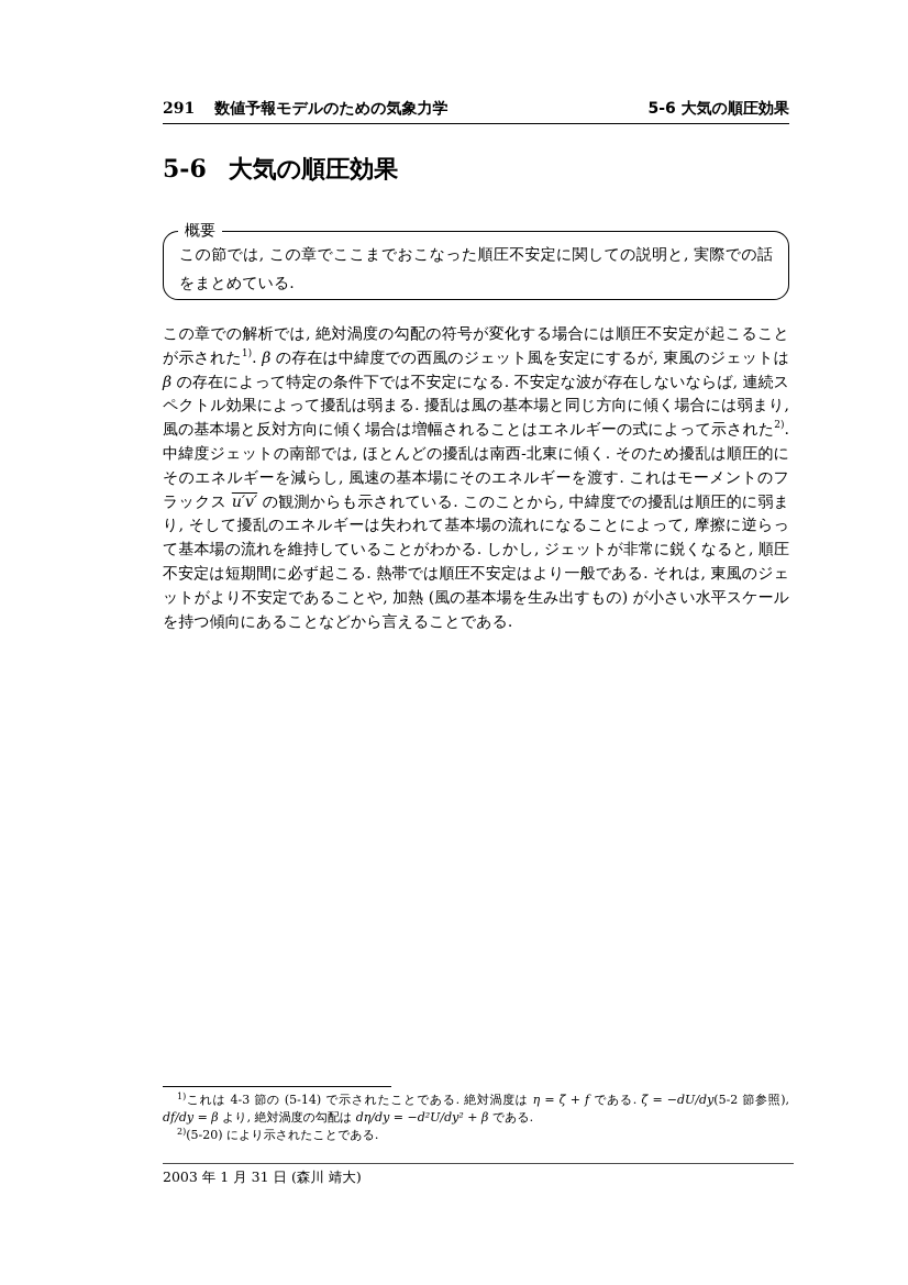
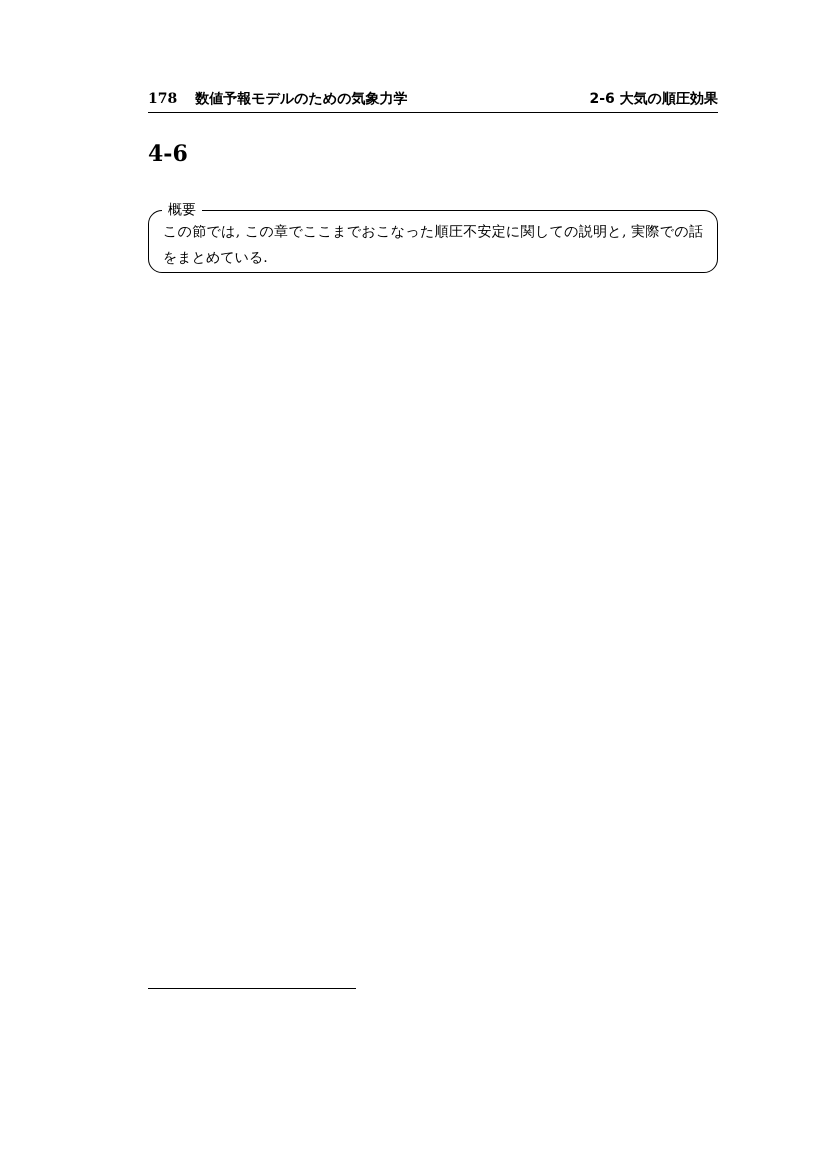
- 291
+ 178
  数値予報モデルのための気象力学
- 5-6 大気の順圧効果
+ 2-6 大気の順圧効果
- 5-6
+ 4-6
- 大気の順圧効果
  概要
  この節では, この章でここまでおこなった順圧不安定に関しての説明と, 実際での話をまとめている.
- この章での解析では, 絶対渦度の勾配の符号が変化する場合には順圧不安定が起こることが示された1). β の存在は中緯度での西風のジェット風を安定にするが, 東風のジェットは β の存在によって特定の条件下では不安定になる. 不安定な波が存在しないならば, 連続スペクトル効果によって擾乱は弱まる. 擾乱は風の基本場と同じ方向に傾く場合には弱まり, 風の基本場と反対方向に傾く場合は増幅されることはエネルギーの式によって示された2). 中緯度ジェットの南部では, ほとんどの擾乱は南西-北東に傾く. そのため擾乱は順圧的にそのエネルギーを減らし, 風速の基本場にそのエネルギーを渡す. これはモーメントのフラックス u′v′ の観測からも示されている. このことから, 中緯度での擾乱は順圧的に弱まり, そして擾乱のエネルギーは失われて基本場の流れになることによって, 摩擦に逆らって基本場の流れを維持していることがわかる. しかし, ジェットが非常に鋭くなると, 順圧不安定は短期間に必ず起こる. 熱帯では順圧不安定はより一般である. それは, 東風のジェットがより不安定であることや, 加熱 (風の基本場を生み出すもの) が小さい水平スケールを持つ傾向にあることなどから言えることである.
- 1)これは 4-3 節の (5-14) で示されたことである. 絶対渦度は η = ζ̄ + f である. ζ̄ = −dU/dy(5-2 節参照), df/dy = β より, 絶対渦度の勾配は dη/dy = −d²U/dy² + β である.
- 2)(5-20) により示されたことである.
- 2003 年 1 月 31 日 (森川 靖大)
